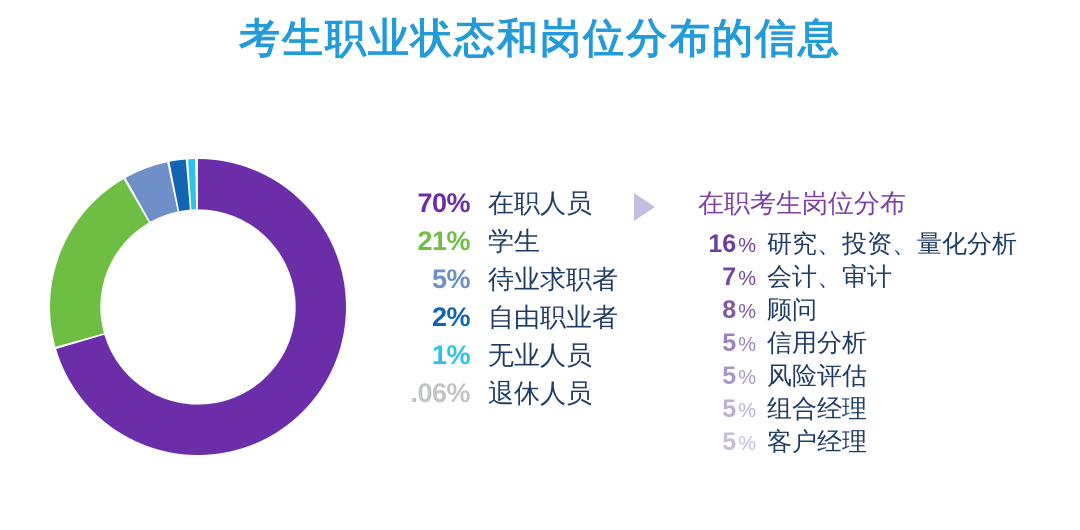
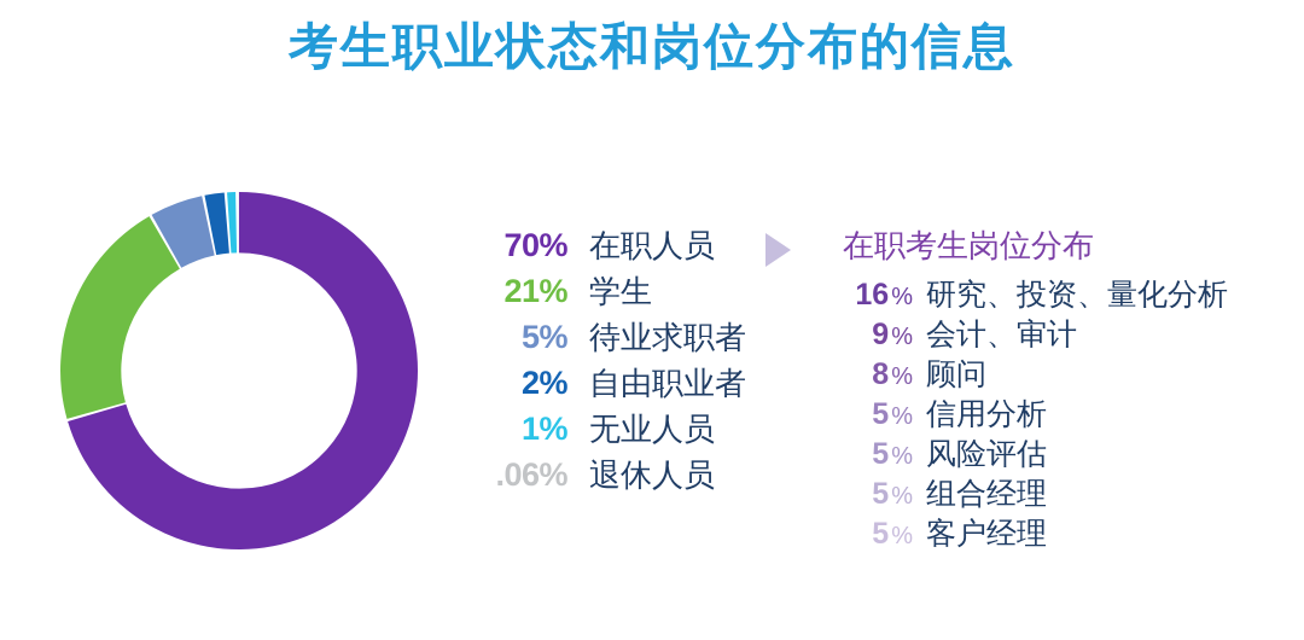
  考生职业状态和岗位分布的信息
  70%
  在职人员
  21%
  学生
  5%
  待业求职者
  2%
  自由职业者
  1%
  无业人员
  .06%
  退休人员
  在职考生岗位分布
  16%
  研究、投资、量化分析
- 7%
+ 9%
  会计、审计
  8%
  顾问
  5%
  信用分析
  5%
  风险评估
  5%
  组合经理
  5%
  客户经理
